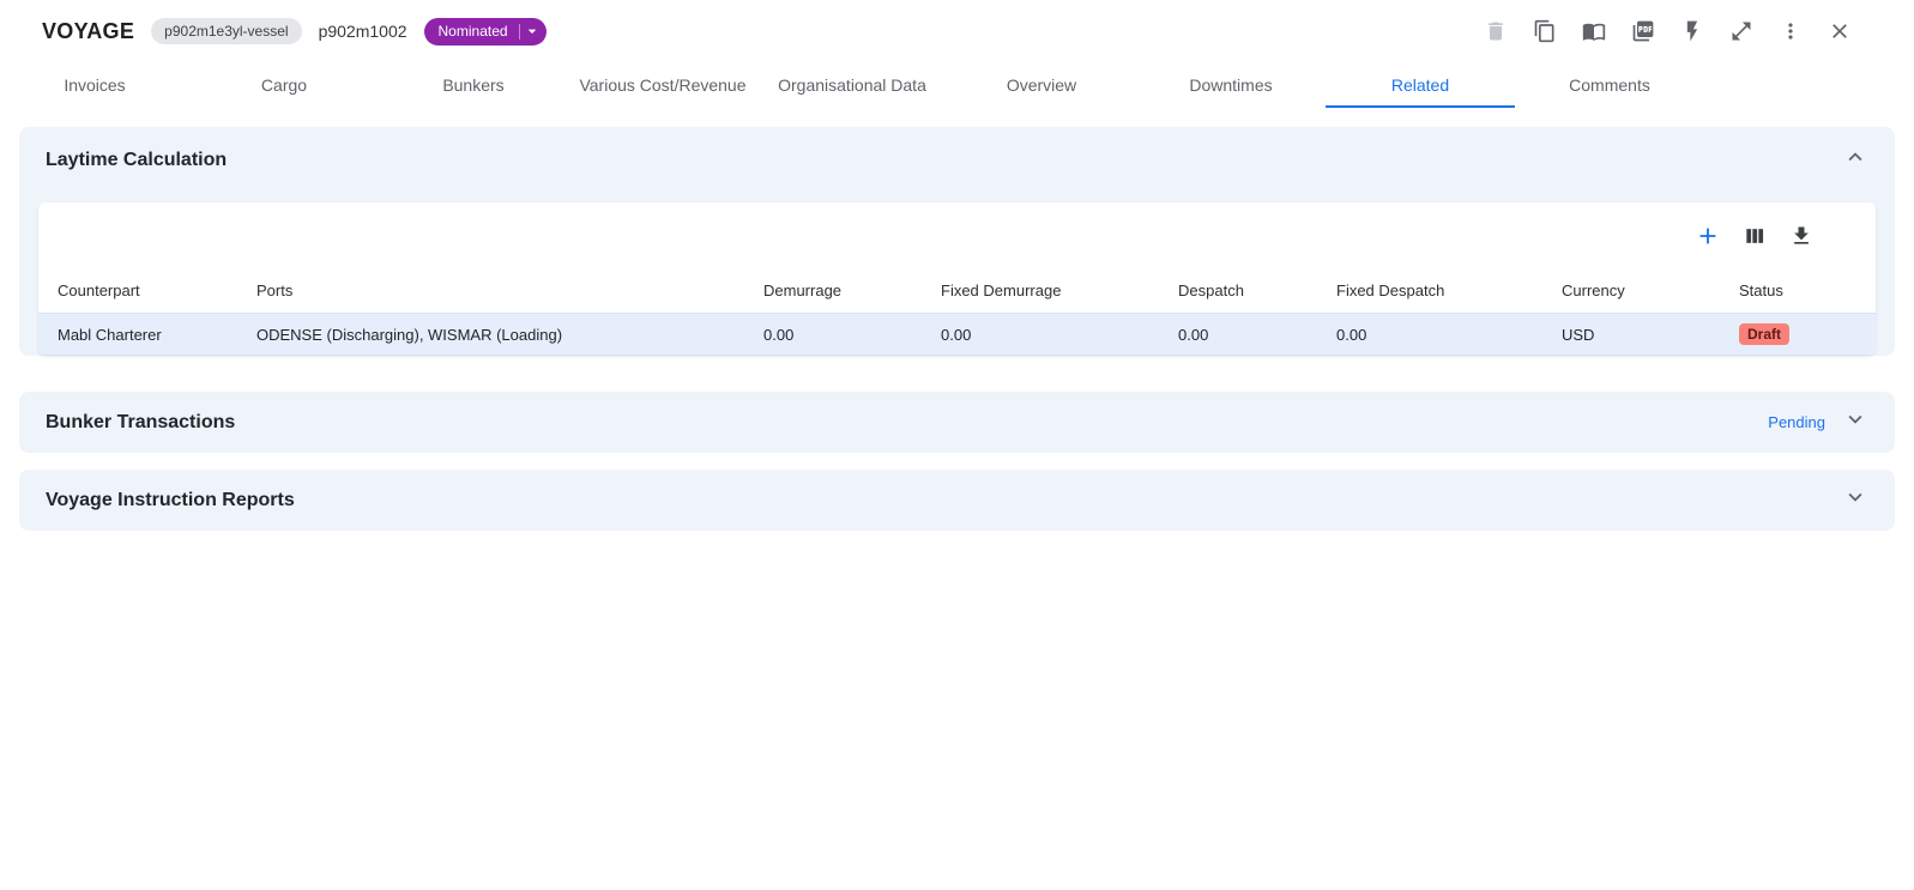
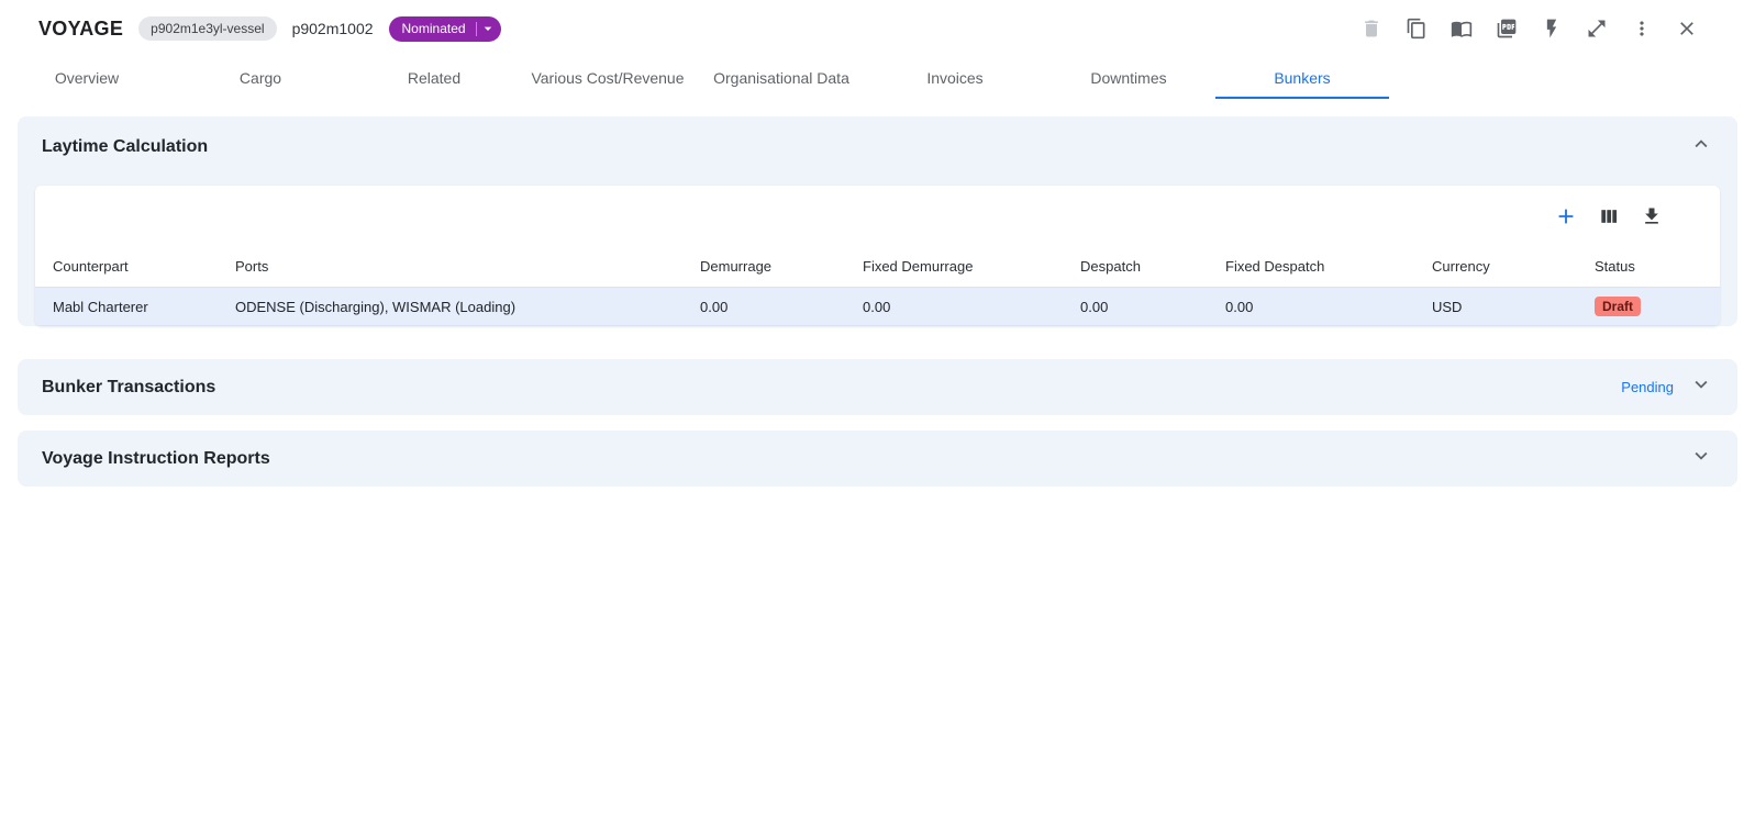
  VOYAGE
  p902m1e3yl-vessel
  p902m1002
  Nominated
- Invoices
+ Overview
  Cargo
- Bunkers
+ Related
  Various Cost/Revenue
  Organisational Data
- Overview
+ Invoices
  Downtimes
- Related
+ Bunkers
- Comments
  Laytime Calculation
  Counterpart	Ports	Demurrage	Fixed Demurrage	Despatch	Fixed Despatch	Currency	Status
  Mabl Charterer	ODENSE (Discharging), WISMAR (Loading)	0.00	0.00	0.00	0.00	USD	Draft
  Bunker Transactions
  Pending
  Voyage Instruction Reports
